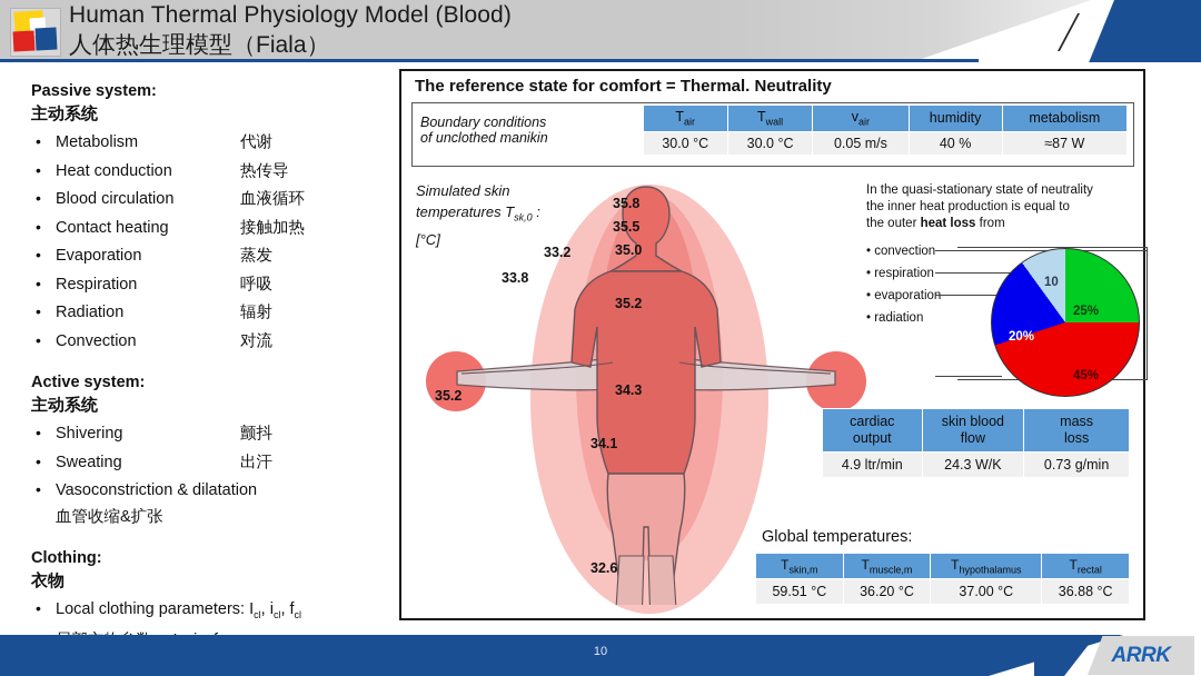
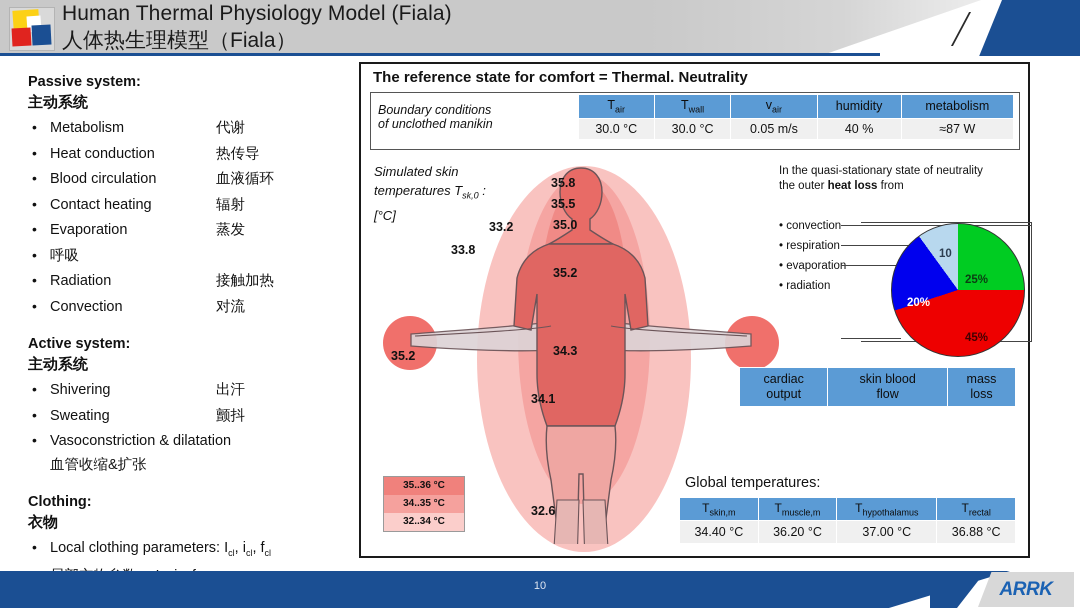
- Human Thermal Physiology Model (Blood)
+ Human Thermal Physiology Model (Fiala)
  人体热生理模型（Fiala）
  Passive system:
  主动系统
  •
  Metabolism
  代谢
  •
  Heat conduction
  热传导
  •
  Blood circulation
  血液循环
  •
  Contact heating
- 接触加热
+ 辐射
  •
  Evaporation
  蒸发
  •
- Respiration
  呼吸
  •
  Radiation
- 辐射
+ 接触加热
  •
  Convection
  对流
  Active system:
  主动系统
  •
  Shivering
- 颤抖
+ 出汗
  •
  Sweating
- 出汗
+ 颤抖
  •
  Vasoconstriction & dilatation
  血管收缩&扩张
  Clothing:
  衣物
  •
  Local clothing parameters: Icl, icl, fcl
  The reference state for comfort = Thermal. Neutrality
  Boundary conditions of unclothed manikin	Tair	Twall	vair	humidity	metabolism
  30.0 °C	30.0 °C	0.05 m/s	40 %	≈87 W
  Simulated skin
  temperatures Tsk,0 :
  [°C]
  35.8
  35.5
  35.0
  33.2
  33.8
  35.2
  35.2
  34.3
  34.1
  32.6
+ 35..36 °C
+ 34..35 °C
+ 32..34 °C
  In the quasi-stationary state of neutrality
- the inner heat production is equal to
  the outer heat loss from
  • convection
  • respiration
  • evaporation
  • radiation
  25%
  45%
  20%
  10
  cardiacoutput	skin bloodflow	massloss
- 4.9 ltr/min	24.3 W/K	0.73 g/min
  Global temperatures:
  Tskin,m	Tmuscle,m	Thypothalamus	Trectal
- 59.51 °C	36.20 °C	37.00 °C	36.88 °C
+ 34.40 °C	36.20 °C	37.00 °C	36.88 °C
  10
  ARRK
